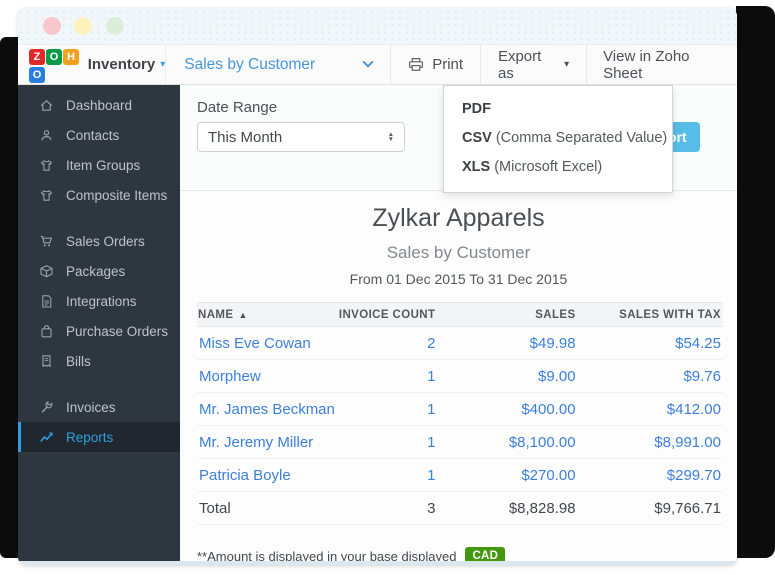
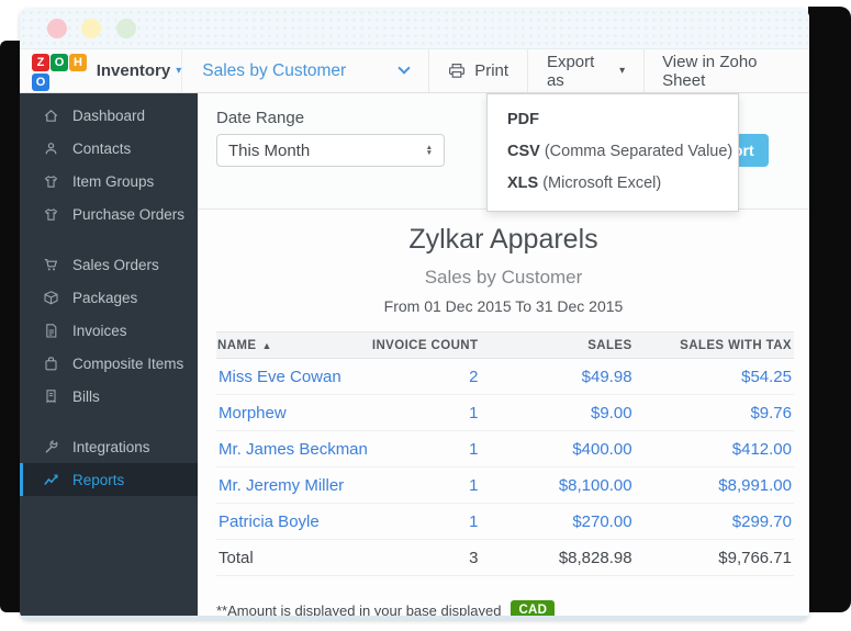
  Z O HO
  Inventory
  ▾
  Sales by Customer
  Print
  Export as
  ▾
  View in Zoho Sheet
  Dashboard
  Contacts
  Item Groups
- Composite Items
+ Purchase Orders
  Sales Orders
  Packages
- Integrations
+ Invoices
- Purchase Orders
+ Composite Items
  Bills
- Invoices
+ Integrations
  Reports
  Date Range
  This Month
  Zylkar Apparels
  Sales by Customer
  From 01 Dec 2015 To 31 Dec 2015
  NAME ▲	INVOICE COUNT	SALES	SALES WITH TAX
  Miss Eve Cowan	2	$49.98	$54.25
  Morphew	1	$9.00	$9.76
  Mr. James Beckman	1	$400.00	$412.00
  Mr. Jeremy Miller	1	$8,100.00	$8,991.00
  Patricia Boyle	1	$270.00	$299.70
  Total	3	$8,828.98	$9,766.71
  **Amount is displayed in your base displayed
  CAD
  PDF
  CSV (Comma Separated Value)
  XLS (Microsoft Excel)
